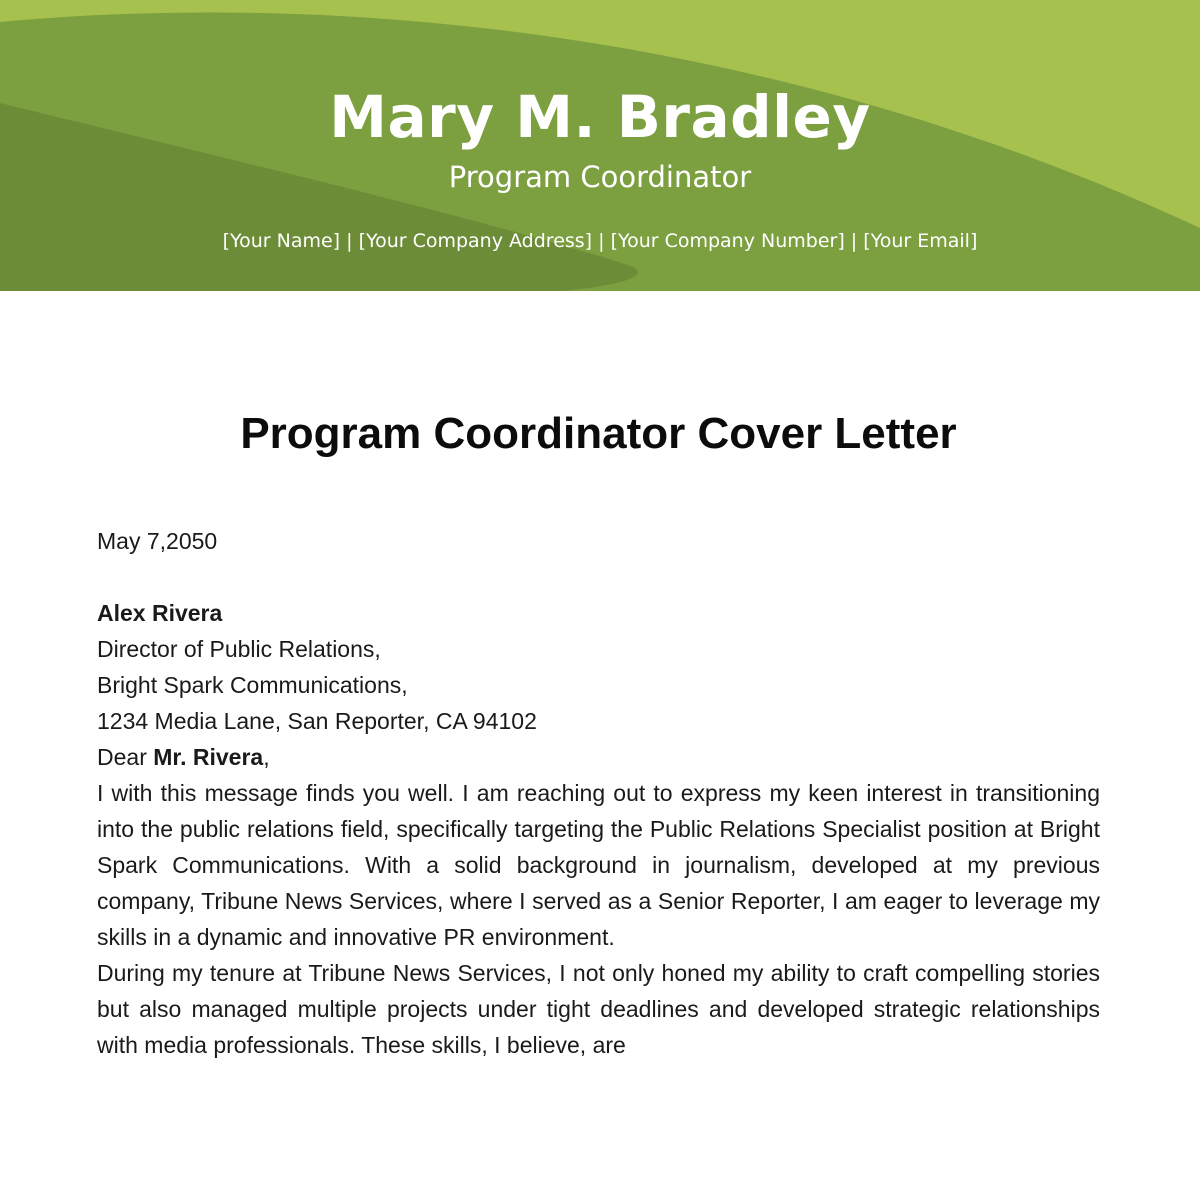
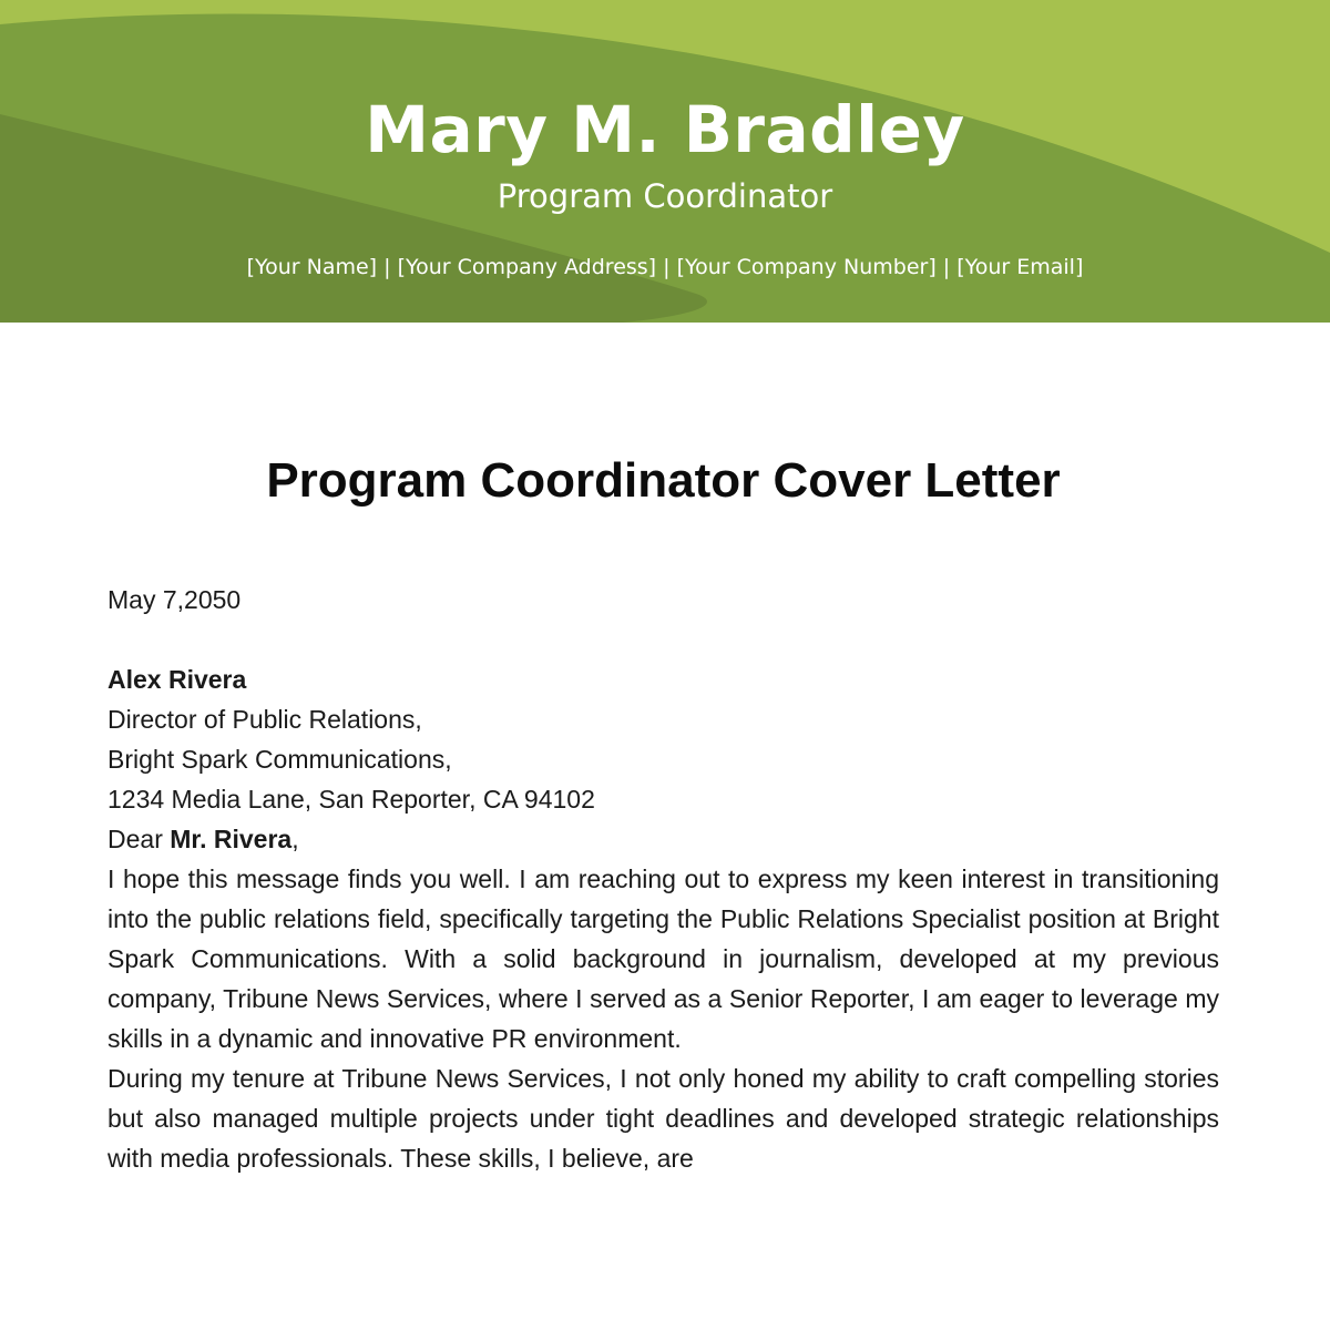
  Mary M. Bradley
  Program Coordinator
  [Your Name] | [Your Company Address] | [Your Company Number] | [Your Email]
  Program Coordinator Cover Letter
  May 7,2050
  Alex Rivera
  Director of Public Relations,
  Bright Spark Communications,
  1234 Media Lane, San Reporter, CA 94102
  Dear Mr. Rivera,
- I with this message finds you well. I am reaching out to express my keen interest in transitioning into the public relations field, specifically targeting the Public Relations Specialist position at Bright Spark Communications. With a solid background in journalism, developed at my previous company, Tribune News Services, where I served as a Senior Reporter, I am eager to leverage my skills in a dynamic and innovative PR environment.
+ I hope this message finds you well. I am reaching out to express my keen interest in transitioning into the public relations field, specifically targeting the Public Relations Specialist position at Bright Spark Communications. With a solid background in journalism, developed at my previous company, Tribune News Services, where I served as a Senior Reporter, I am eager to leverage my skills in a dynamic and innovative PR environment.
  During my tenure at Tribune News Services, I not only honed my ability to craft compelling stories but also managed multiple projects under tight deadlines and developed strategic relationships with media professionals. These skills, I believe, are
